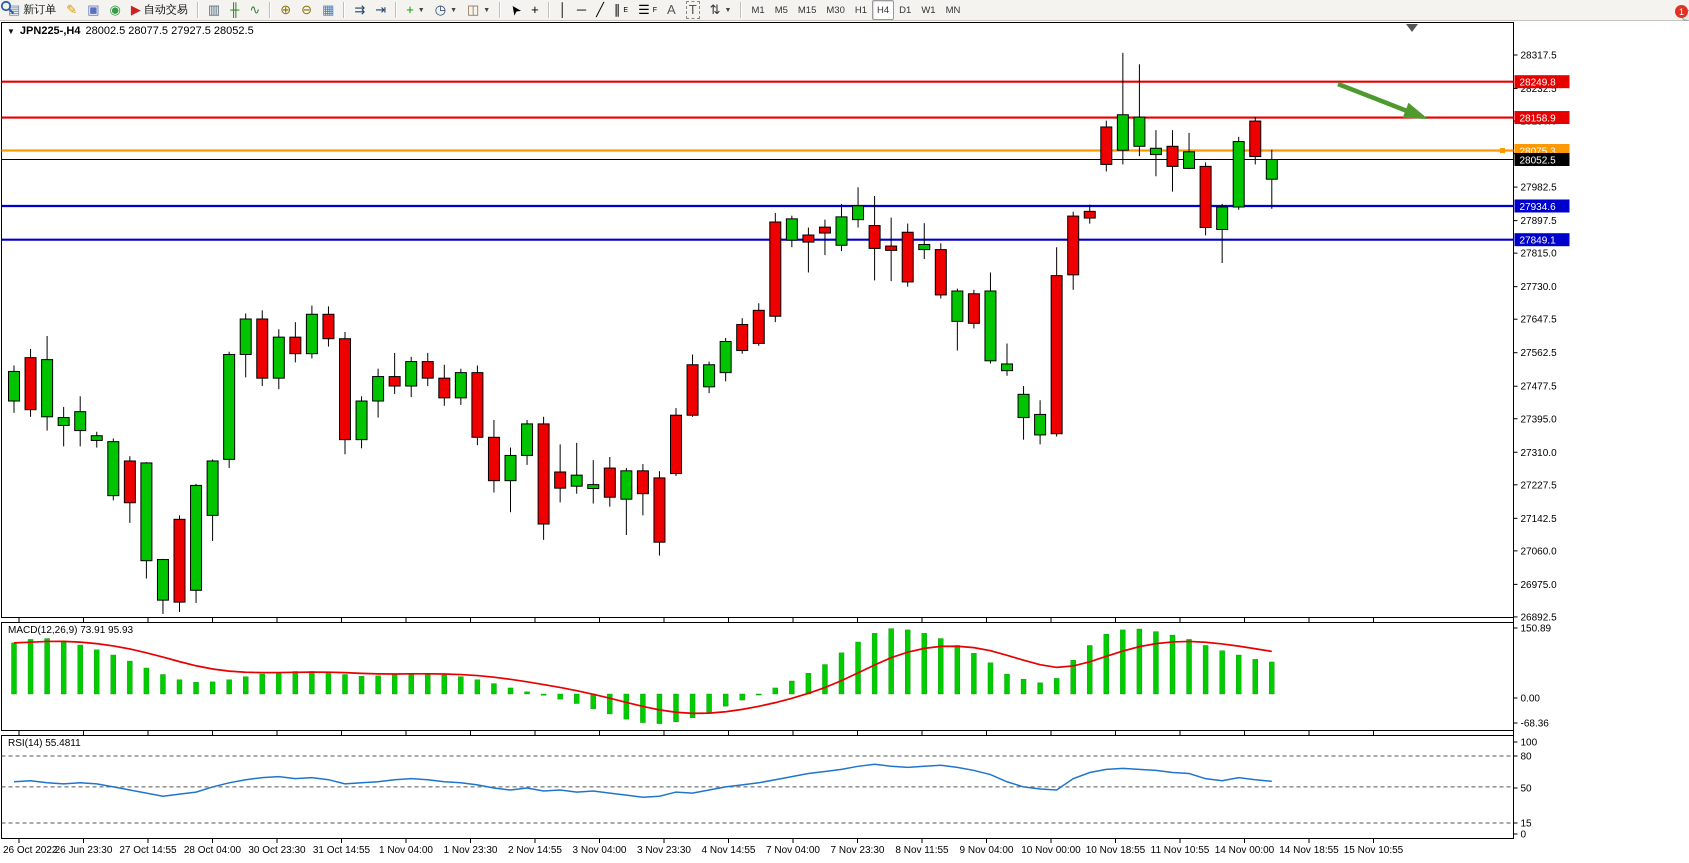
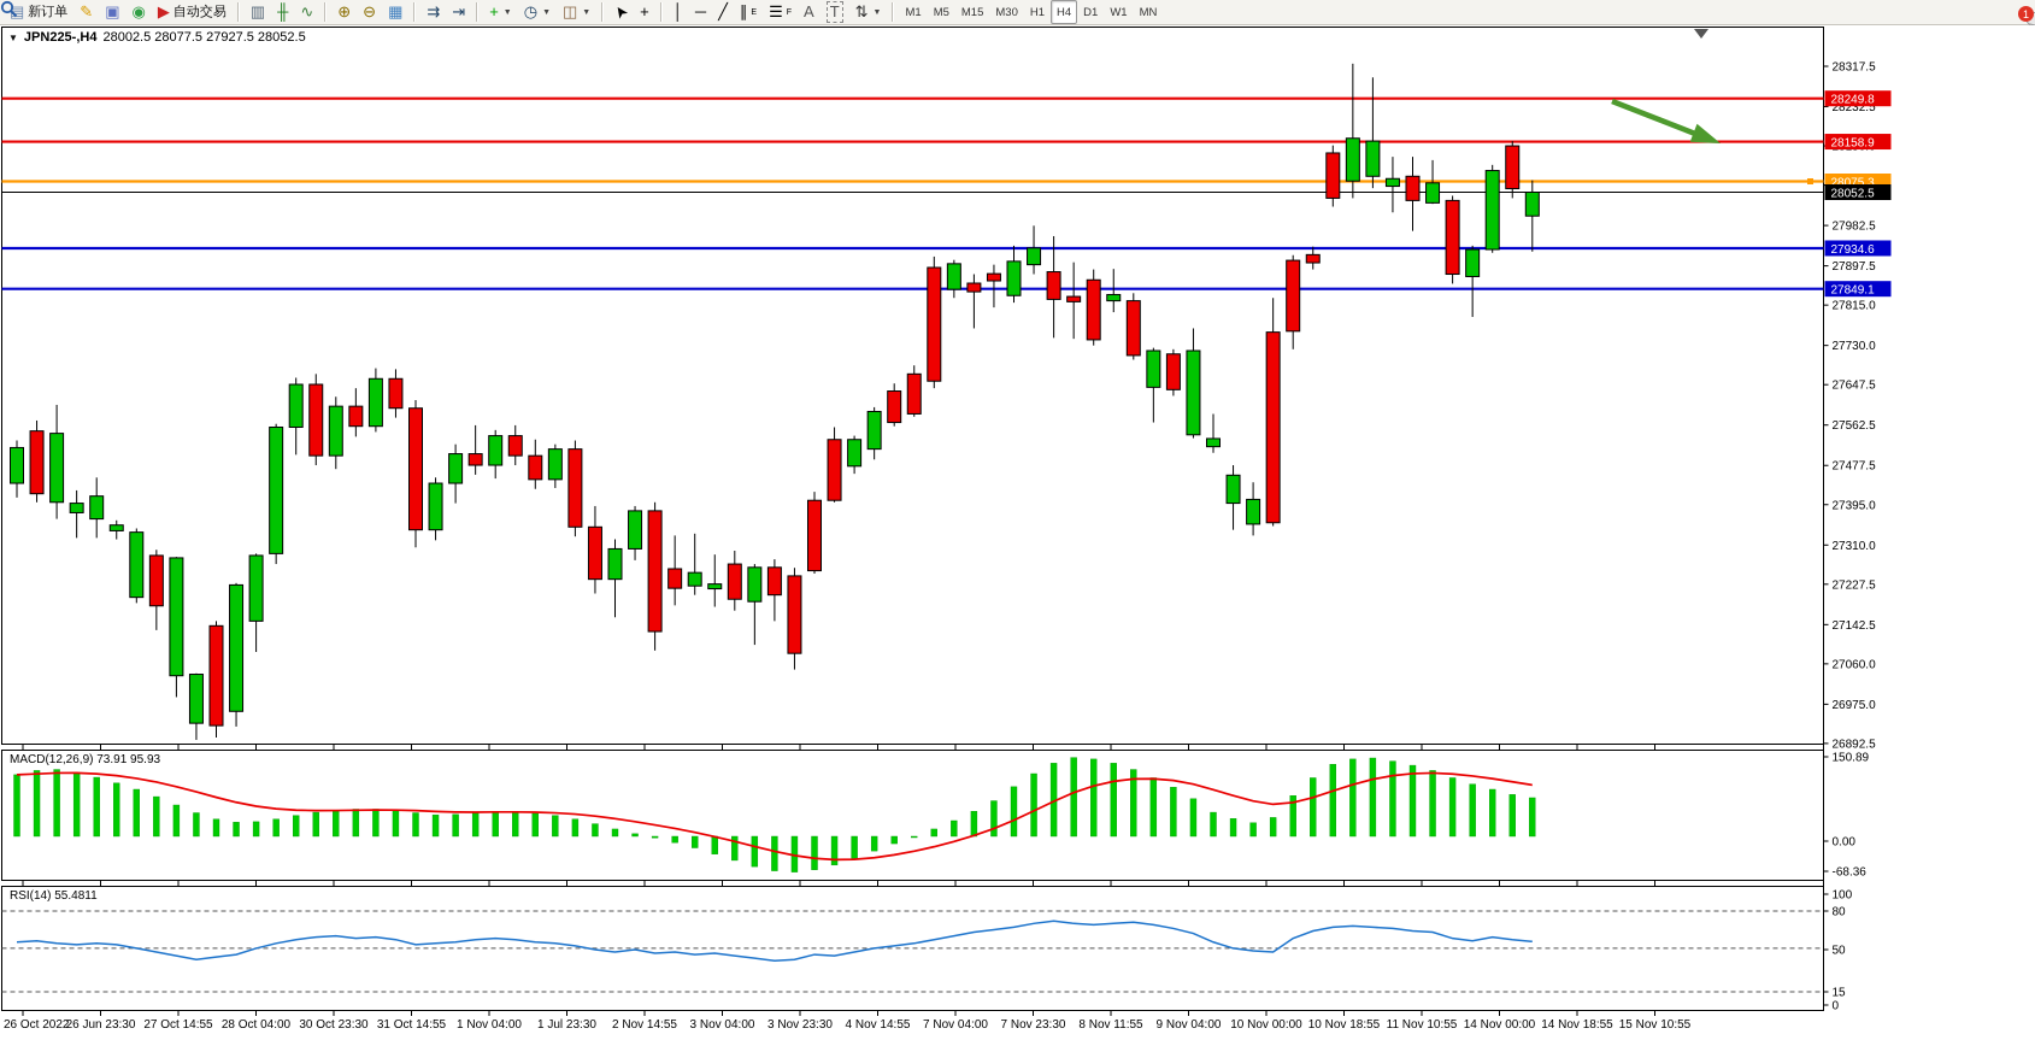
  ▤
  新订单
  ✎
  ▣
  ◉
  ▶
  自动交易
  ▥
  ╫
  ∿
  ⊕
  ⊖
  ▦
  ⇉
  ⇥
  +
  ◷
  ◫
  +
  │
  ─
  ╱
  ∥
  ☰
  A
  T
  ⇅
  M1
  M5
  M15
  M30
  H1
  H4
  D1
  W1
  MN
  1
  28317.5
  28232.5
  27982.5
  27897.5
  27815.0
  27730.0
  27647.5
  27562.5
  27477.5
  27395.0
  27310.0
  27227.5
  27142.5
  27060.0
  26975.0
  26892.5
  26 Oct 2022
  26 Jun 23:30
  27 Oct 14:55
  28 Oct 04:00
  30 Oct 23:30
  31 Oct 14:55
  1 Nov 04:00
- 1 Nov 23:30
+ 1 Jul 23:30
  2 Nov 14:55
  3 Nov 04:00
  3 Nov 23:30
  4 Nov 14:55
  7 Nov 04:00
  7 Nov 23:30
  8 Nov 11:55
  9 Nov 04:00
  10 Nov 00:00
  10 Nov 18:55
  11 Nov 10:55
  14 Nov 00:00
  14 Nov 18:55
  15 Nov 10:55
  28249.8
  28158.9
  28075.3
  27934.6
  27849.1
  28052.5
  150.89
  0.00
  -68.36
  100
  80
  50
  15
  0
  ▼
  JPN225-,H4
  28002.5 28077.5 27927.5 28052.5
  MACD(12,26,9) 73.91 95.93
  RSI(14) 55.4811
